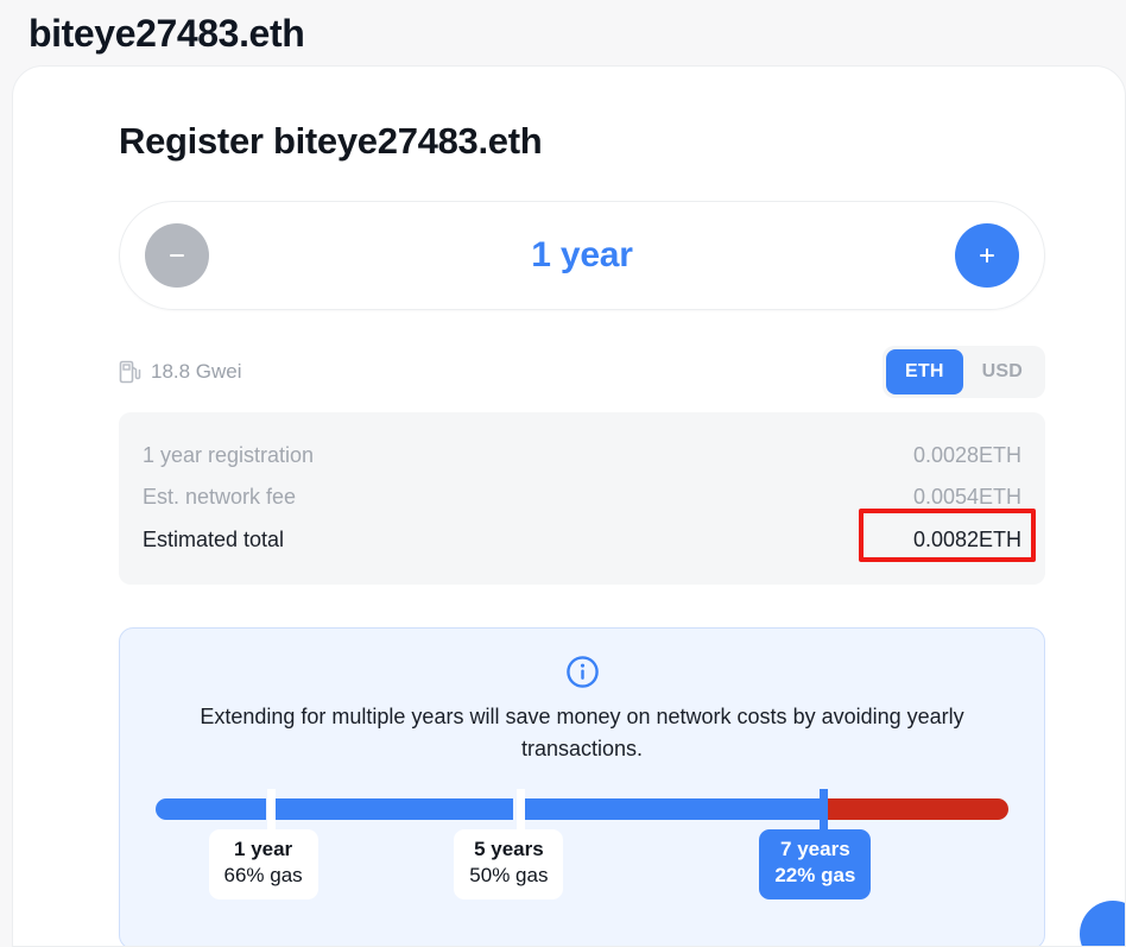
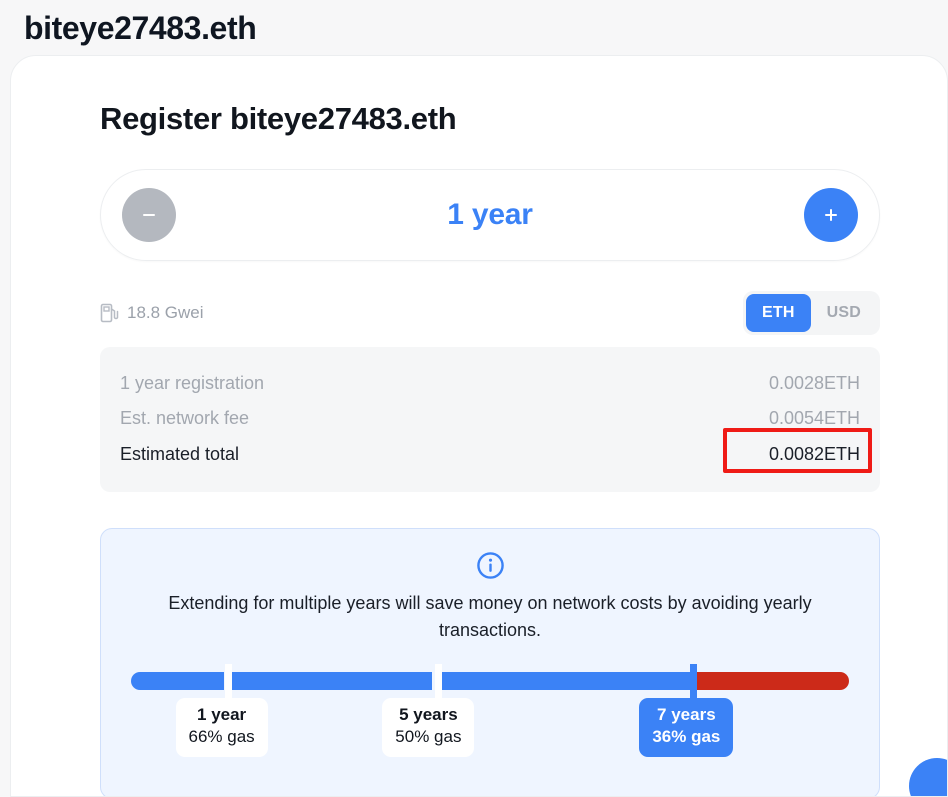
  biteye27483.eth
  Register biteye27483.eth
  1 year
  18.8 Gwei
  ETH
  USD
  1 year registration
  0.0028ETH
  Est. network fee
  0.0054ETH
  Estimated total
  0.0082ETH
  Extending for multiple years will save money on network costs by avoiding yearly transactions.
  1 year
  66% gas
  5 years
  50% gas
  7 years
- 22% gas
+ 36% gas
